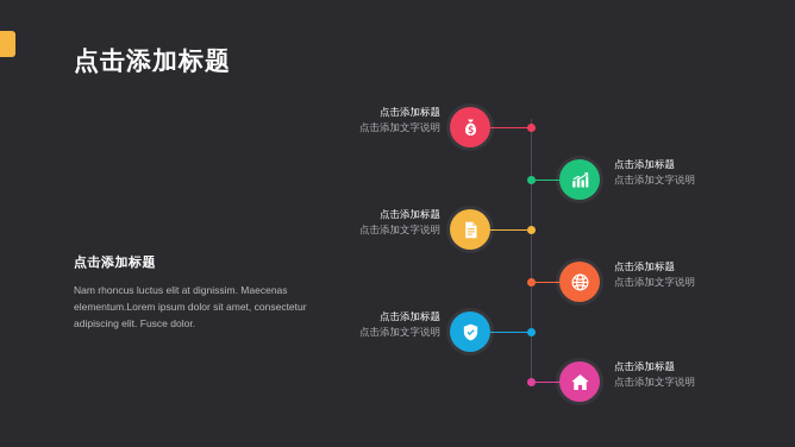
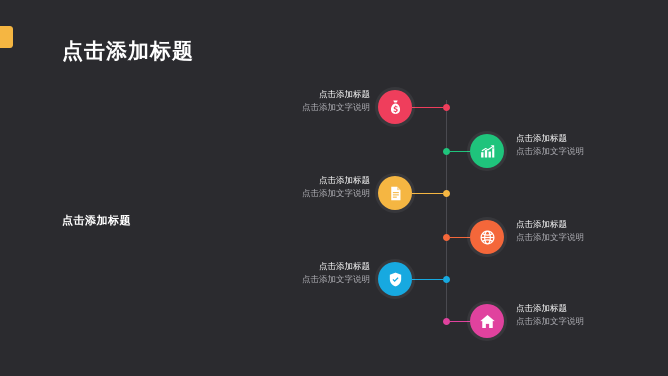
  点击添加标题
  点击添加标题
- Nam rhoncus luctus elit at dignissim. Maecenas elementum.Lorem ipsum dolor sit amet, consectetur adipiscing elit. Fusce dolor.
  点击添加标题
  点击添加文字说明
  点击添加标题
  点击添加文字说明
  点击添加标题
  点击添加文字说明
  点击添加标题
  点击添加文字说明
  点击添加标题
  点击添加文字说明
  点击添加标题
  点击添加文字说明
